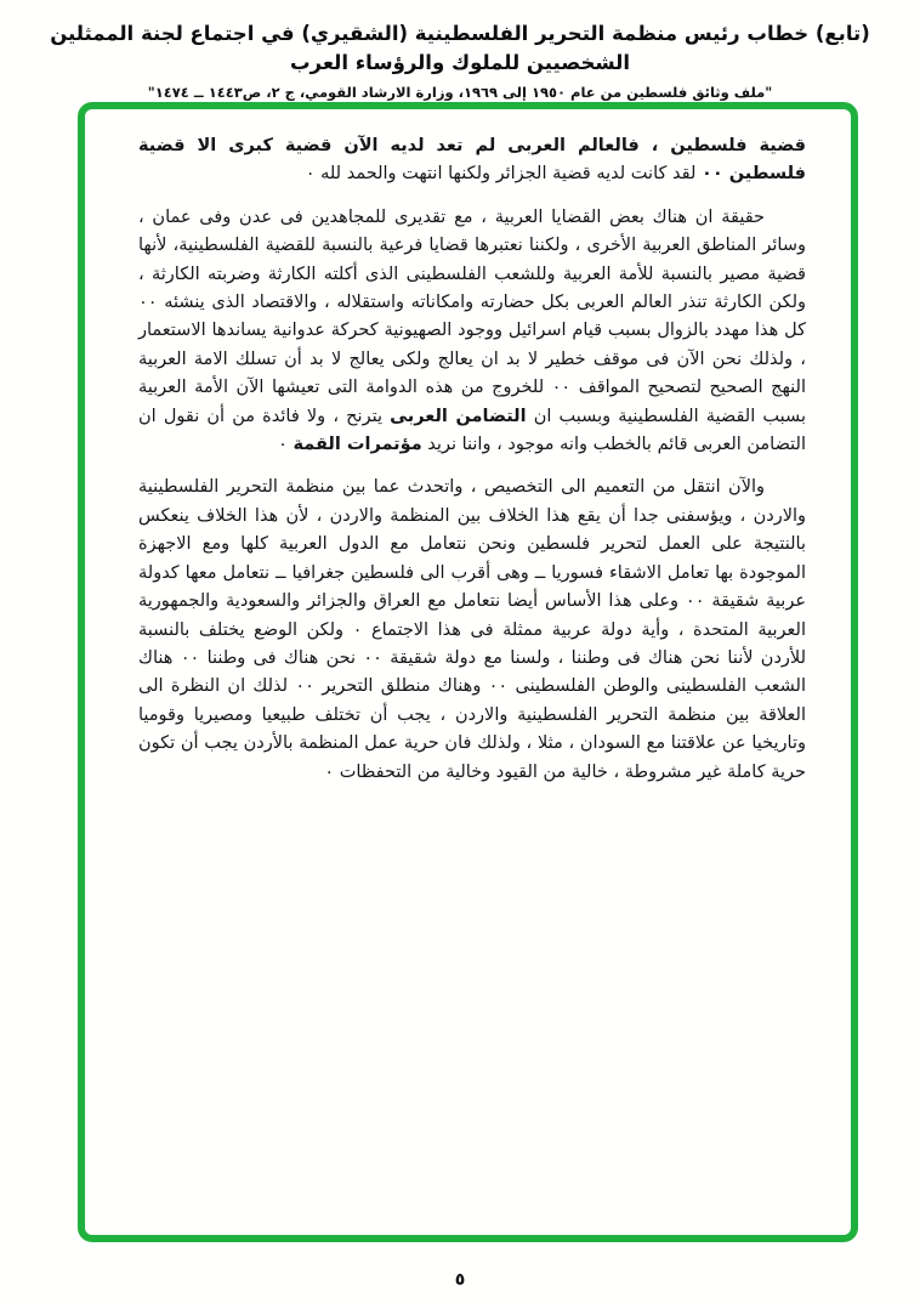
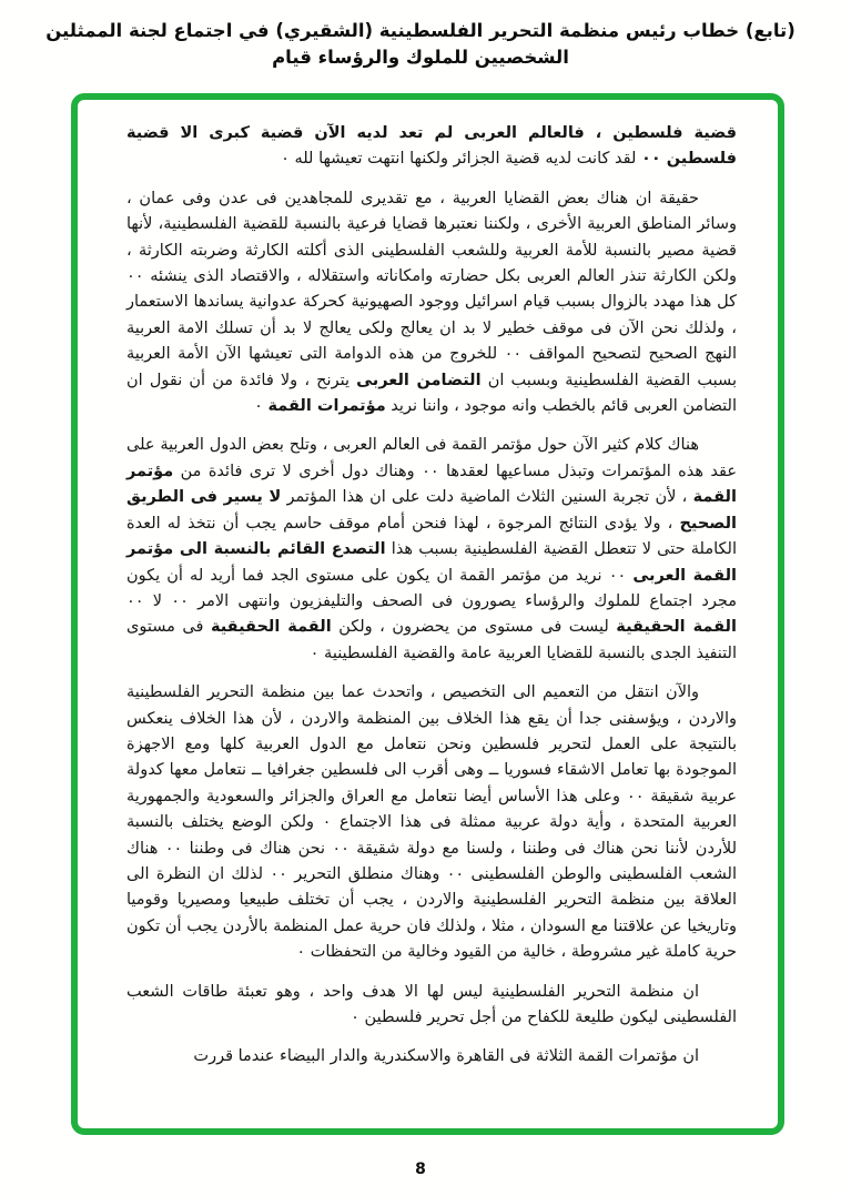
- (تابع) خطاب رئيس منظمة التحرير الفلسطينية (الشقيري) في اجتماع لجنة الممثلين الشخصيين للملوك والرؤساء العرب
+ (تابع) خطاب رئيس منظمة التحرير الفلسطينية (الشقيري) في اجتماع لجنة الممثلين الشخصيين للملوك والرؤساء قيام
- "ملف وثائق فلسطين من عام ١٩٥٠ إلى ١٩٦٩، وزارة الارشاد القومي، ج ٢، ص١٤٤٣ ــ ١٤٧٤"
- قضية فلسطين ، فالعالم العربى لم تعد لديه الآن قضية كبرى الا قضية فلسطين ٠٠ لقد كانت لديه قضية الجزائر ولكنها انتهت والحمد لله ٠
+ قضية فلسطين ، فالعالم العربى لم تعد لديه الآن قضية كبرى الا قضية فلسطين ٠٠ لقد كانت لديه قضية الجزائر ولكنها انتهت تعيشها لله ٠
  حقيقة ان هناك بعض القضايا العربية ، مع تقديرى للمجاهدين فى عدن وفى عمان ، وسائر المناطق العربية الأخرى ، ولكننا نعتبرها قضايا فرعية بالنسبة للقضية الفلسطينية، لأنها قضية مصير بالنسبة للأمة العربية وللشعب الفلسطينى الذى أكلته الكارثة وضربته الكارثة ، ولكن الكارثة تنذر العالم العربى بكل حضارته وامكاناته واستقلاله ، والاقتصاد الذى ينشئه ٠٠ كل هذا مهدد بالزوال بسبب قيام اسرائيل ووجود الصهيونية كحركة عدوانية يساندها الاستعمار ، ولذلك نحن الآن فى موقف خطير لا بد ان يعالج ولكى يعالج لا بد أن تسلك الامة العربية النهج الصحيح لتصحيح المواقف ٠٠ للخروج من هذه الدوامة التى تعيشها الآن الأمة العربية بسبب القضية الفلسطينية وبسبب ان التضامن العربى يترنح ، ولا فائدة من أن نقول ان التضامن العربى قائم بالخطب وانه موجود ، واننا نريد مؤتمرات القمة ٠
+ هناك كلام كثير الآن حول مؤتمر القمة فى العالم العربى ، وتلح بعض الدول العربية على عقد هذه المؤتمرات وتبذل مساعيها لعقدها ٠٠ وهناك دول أخرى لا ترى فائدة من مؤتمر القمة ، لأن تجربة السنين الثلاث الماضية دلت على ان هذا المؤتمر لا يسير فى الطريق الصحيح ، ولا يؤدى النتائج المرجوة ، لهذا فنحن أمام موقف حاسم يجب أن نتخذ له العدة الكاملة حتى لا تتعطل القضية الفلسطينية بسبب هذا التصدع القائم بالنسبة الى مؤتمر القمة العربى ٠٠ نريد من مؤتمر القمة ان يكون على مستوى الجد فما أريد له أن يكون مجرد اجتماع للملوك والرؤساء يصورون فى الصحف والتليفزيون وانتهى الامر ٠٠ لا ٠٠ القمة الحقيقية ليست فى مستوى من يحضرون ، ولكن القمة الحقيقية فى مستوى التنفيذ الجدى بالنسبة للقضايا العربية عامة والقضية الفلسطينية ٠
  والآن انتقل من التعميم الى التخصيص ، واتحدث عما بين منظمة التحرير الفلسطينية والاردن ، ويؤسفنى جدا أن يقع هذا الخلاف بين المنظمة والاردن ، لأن هذا الخلاف ينعكس بالنتيجة على العمل لتحرير فلسطين ونحن نتعامل مع الدول العربية كلها ومع الاجهزة الموجودة بها تعامل الاشقاء فسوريا ــ وهى أقرب الى فلسطين جغرافيا ــ نتعامل معها كدولة عربية شقيقة ٠٠ وعلى هذا الأساس أيضا نتعامل مع العراق والجزائر والسعودية والجمهورية العربية المتحدة ، وأية دولة عربية ممثلة فى هذا الاجتماع ٠ ولكن الوضع يختلف بالنسبة للأردن لأننا نحن هناك فى وطننا ، ولسنا مع دولة شقيقة ٠٠ نحن هناك فى وطننا ٠٠ هناك الشعب الفلسطينى والوطن الفلسطينى ٠٠ وهناك منطلق التحرير ٠٠ لذلك ان النظرة الى العلاقة بين منظمة التحرير الفلسطينية والاردن ، يجب أن تختلف طبيعيا ومصيريا وقوميا وتاريخيا عن علاقتنا مع السودان ، مثلا ، ولذلك فان حرية عمل المنظمة بالأردن يجب أن تكون حرية كاملة غير مشروطة ، خالية من القيود وخالية من التحفظات ٠
+ ان منظمة التحرير الفلسطينية ليس لها الا هدف واحد ، وهو تعبئة طاقات الشعب الفلسطينى ليكون طليعة للكفاح من أجل تحرير فلسطين ٠
+ ان مؤتمرات القمة الثلاثة فى القاهرة والاسكندرية والدار البيضاء عندما قررت
- ٥
+ 8
